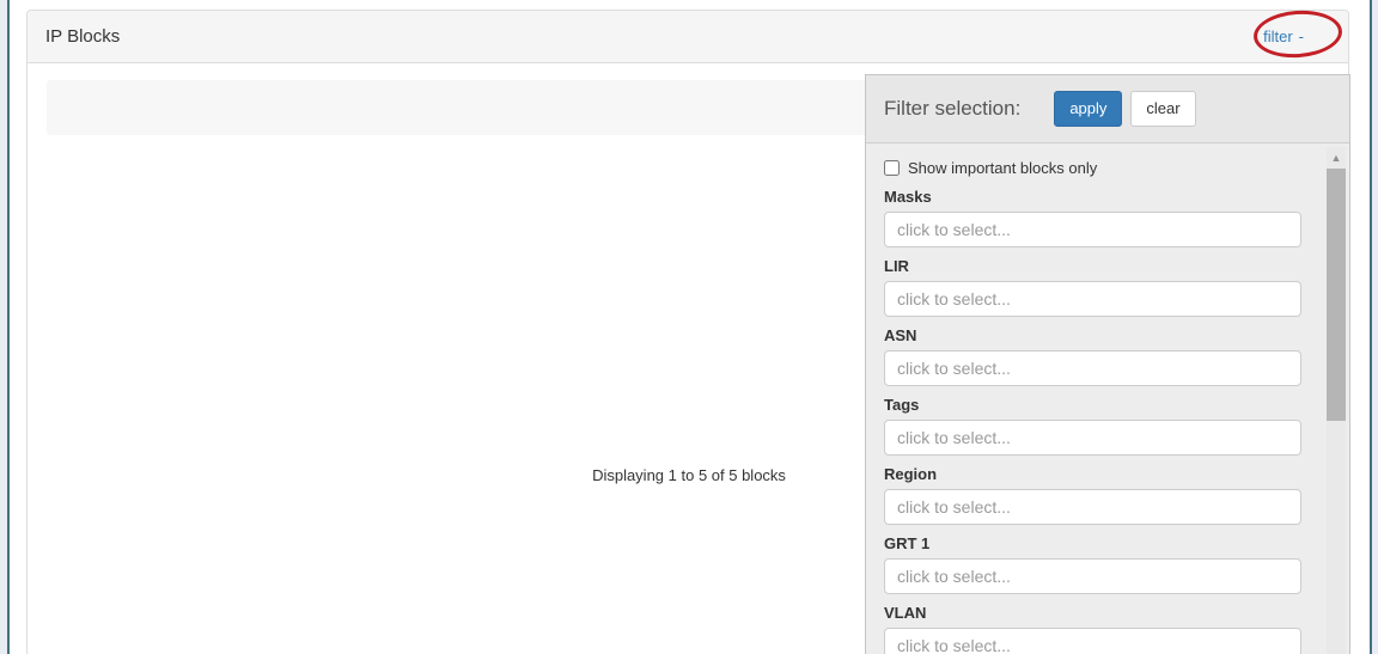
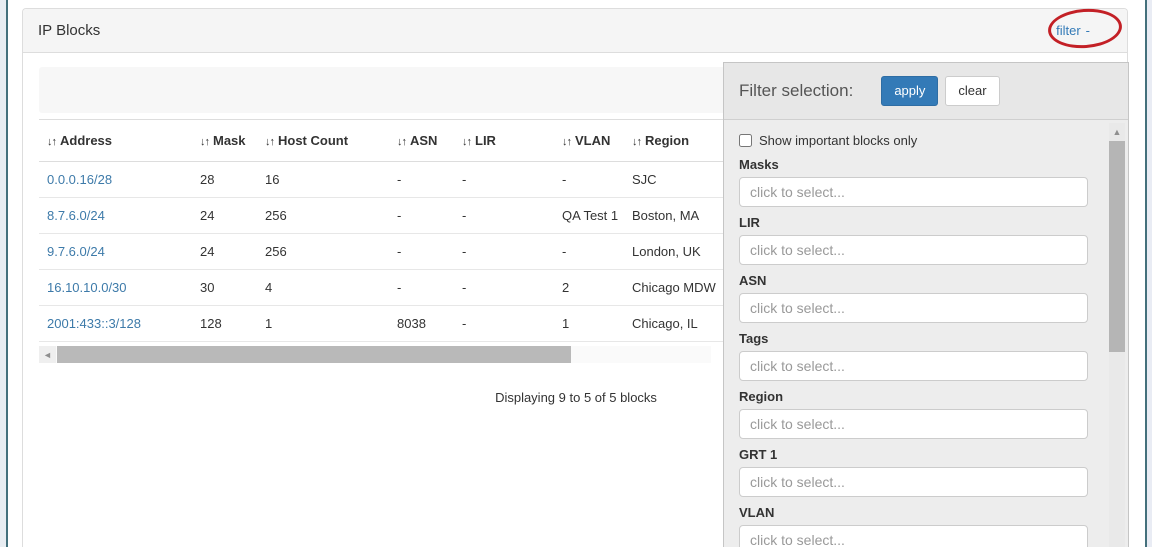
  IP Blocks
  filter
  -
+ ↓↑ Address	↓↑ Mask	↓↑ Host Count	↓↑ ASN	↓↑ LIR	↓↑ VLAN	↓↑ Region
+ 0.0.0.16/28	28	16	-	-	-	SJC
+ 8.7.6.0/24	24	256	-	-	QA Test 1	Boston, MA
+ 9.7.6.0/24	24	256	-	-	-	London, UK
+ 16.10.10.0/30	30	4	-	-	2	Chicago MDW
+ 2001:433::3/128	128	1	8038	-	1	Chicago, IL
+ ◄
- Displaying 1 to 5 of 5 blocks
+ Displaying 9 to 5 of 5 blocks
  Filter selection:
  apply
  clear
  Show important blocks only
  Masks
  click to select...
  LIR
  click to select...
  ASN
  click to select...
  Tags
  click to select...
  Region
  click to select...
  GRT 1
  click to select...
  VLAN
  click to select...
  ▲
